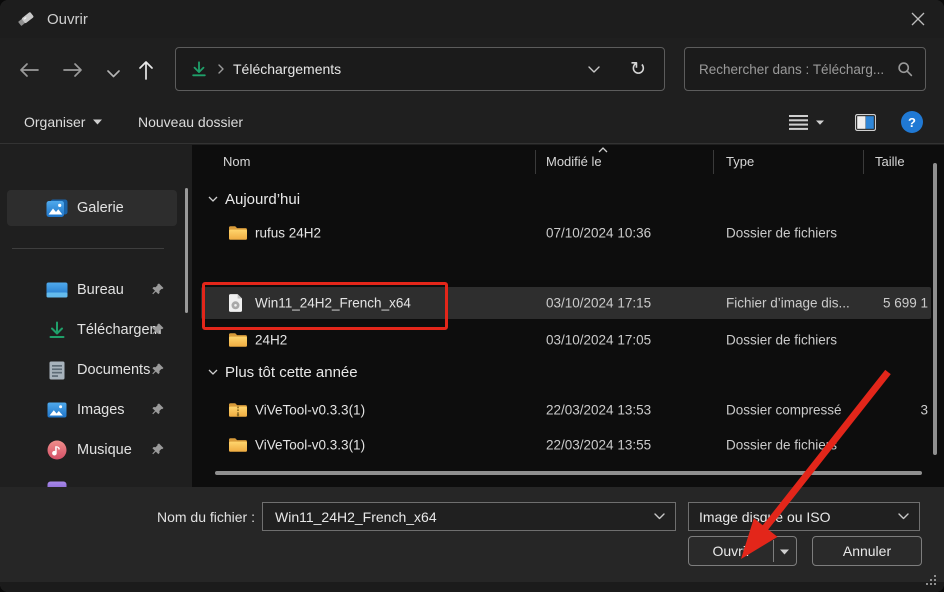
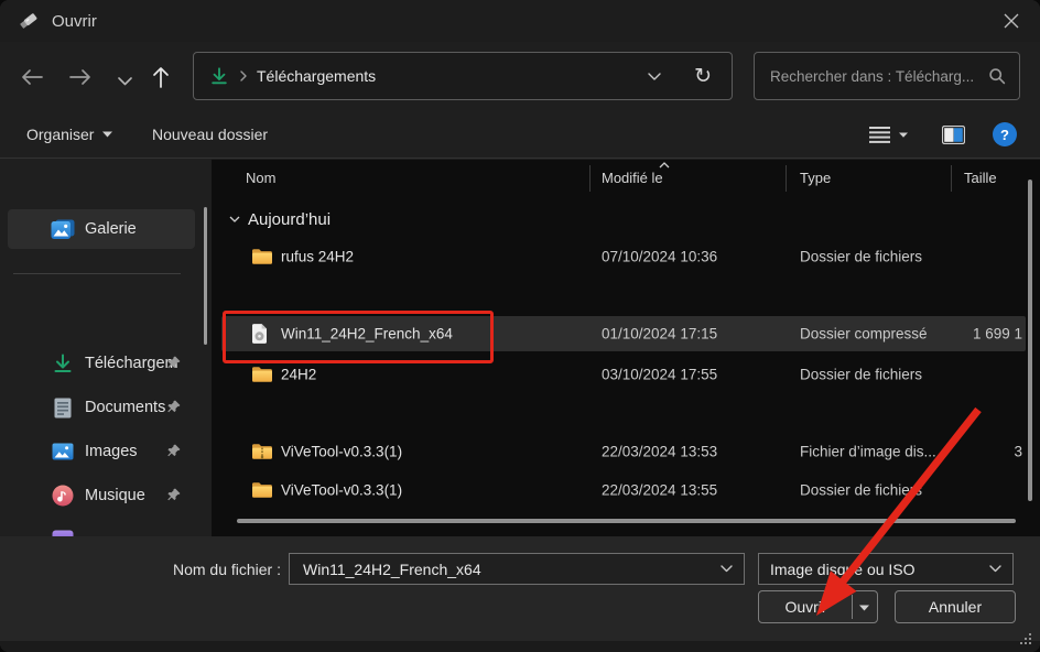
  Ouvrir
  Téléchargements
  ↻
  Rechercher dans : Télécharg...
  Organiser
  Nouveau dossier
  ?
  Galerie
- Bureau
  Télécharge
  Documents
  Images
  Musique
  Nom
  Modifié le
  Type
  Taille
  Aujourd’hui
  rufus 24H2
  07/10/2024 10:36
  Dossier de fichiers
  Win11_24H2_French_x64
- 03/10/2024 17:15
+ 01/10/2024 17:15
- Fichier d’image dis...
+ Dossier compressé
- 5 699 1
+ 1 699 1
  24H2
- 03/10/2024 17:05
+ 03/10/2024 17:55
  Dossier de fichiers
- Plus tôt cette année
  ViVeTool-v0.3.3(1)
  22/03/2024 13:53
- Dossier compressé
+ Fichier d’image dis...
  3
  ViVeTool-v0.3.3(1)
  22/03/2024 13:55
  Dossier de fichie
  Nom du fichier :
  Win11_24H2_French_x64
  Image disqe ou ISO
  Annuler
